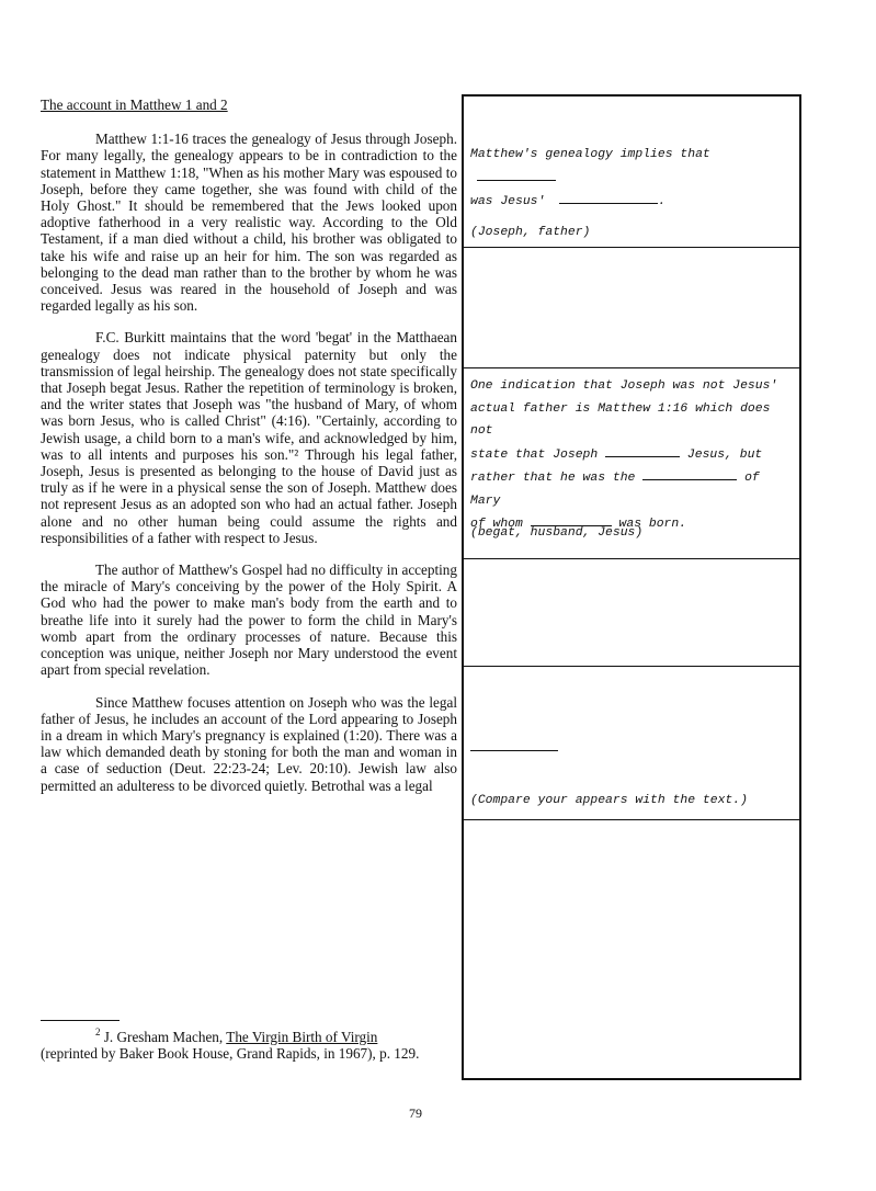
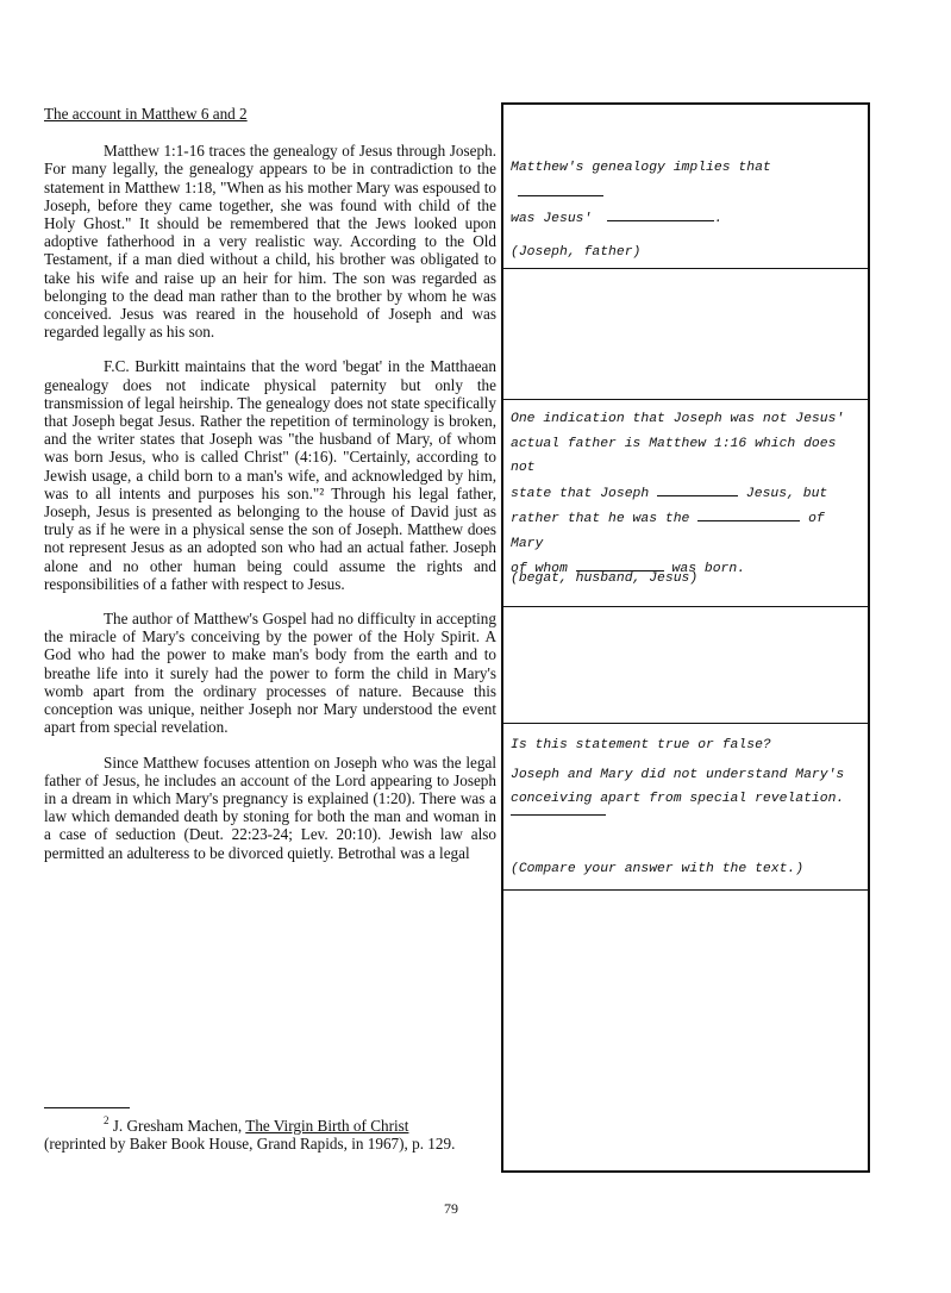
- The account in Matthew 1 and 2
+ The account in Matthew 6 and 2
  Matthew 1:1-16 traces the genealogy of Jesus through Joseph. For many legally, the genealogy appears to be in contradiction to the statement in Matthew 1:18, "When as his mother Mary was espoused to Joseph, before they came together, she was found with child of the Holy Ghost." It should be remembered that the Jews looked upon adoptive fatherhood in a very realistic way. According to the Old Testament, if a man died without a child, his brother was obligated to take his wife and raise up an heir for him. The son was regarded as belonging to the dead man rather than to the brother by whom he was conceived. Jesus was reared in the household of Joseph and was regarded legally as his son.
  F.C. Burkitt maintains that the word 'begat' in the Matthaean genealogy does not indicate physical paternity but only the transmission of legal heirship. The genealogy does not state specifically that Joseph begat Jesus. Rather the repetition of terminology is broken, and the writer states that Joseph was "the husband of Mary, of whom was born Jesus, who is called Christ" (4:16). "Certainly, according to Jewish usage, a child born to a man's wife, and acknowledged by him, was to all intents and purposes his son."² Through his legal father, Joseph, Jesus is presented as belonging to the house of David just as truly as if he were in a physical sense the son of Joseph. Matthew does not represent Jesus as an adopted son who had an actual father. Joseph alone and no other human being could assume the rights and responsibilities of a father with respect to Jesus.
  The author of Matthew's Gospel had no difficulty in accepting the miracle of Mary's conceiving by the power of the Holy Spirit. A God who had the power to make man's body from the earth and to breathe life into it surely had the power to form the child in Mary's womb apart from the ordinary processes of nature. Because this conception was unique, neither Joseph nor Mary understood the event apart from special revelation.
  Since Matthew focuses attention on Joseph who was the legal father of Jesus, he includes an account of the Lord appearing to Joseph in a dream in which Mary's pregnancy is explained (1:20). There was a law which demanded death by stoning for both the man and woman in a case of seduction (Deut. 22:23-24; Lev. 20:10). Jewish law also permitted an adulteress to be divorced quietly. Betrothal was a legal
- 2 J. Gresham Machen, The Virgin Birth of Virgin (reprinted by Baker Book House, Grand Rapids, in 1967), p. 129.
+ 2 J. Gresham Machen, The Virgin Birth of Christ (reprinted by Baker Book House, Grand Rapids, in 1967), p. 129.
  Matthew's genealogy implies that
  was Jesus' .
  (Joseph, father)
  One indication that Joseph was not Jesus'
  actual father is Matthew 1:16 which does not
  state that Joseph Jesus, but
  rather that he was the of Mary
  of whom was born.
  (begat, husband, Jesus)
+ Is this statement true or false?
+ Joseph and Mary did not understand Mary's
+ conceiving apart from special revelation.
- (Compare your appears with the text.)
+ (Compare your answer with the text.)
  79
